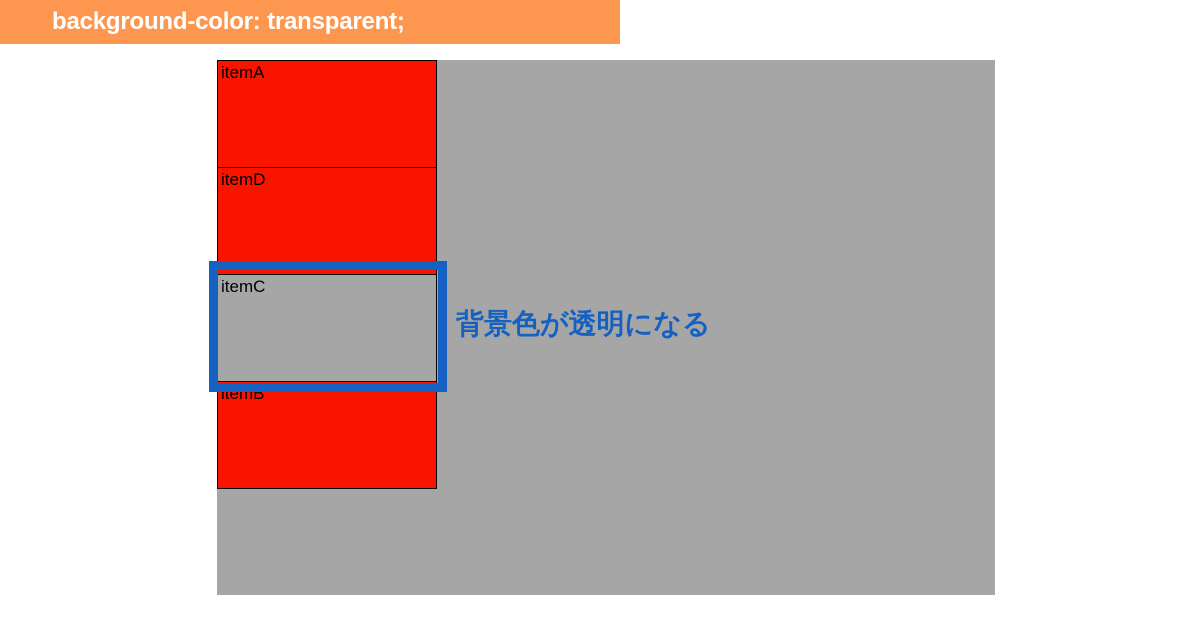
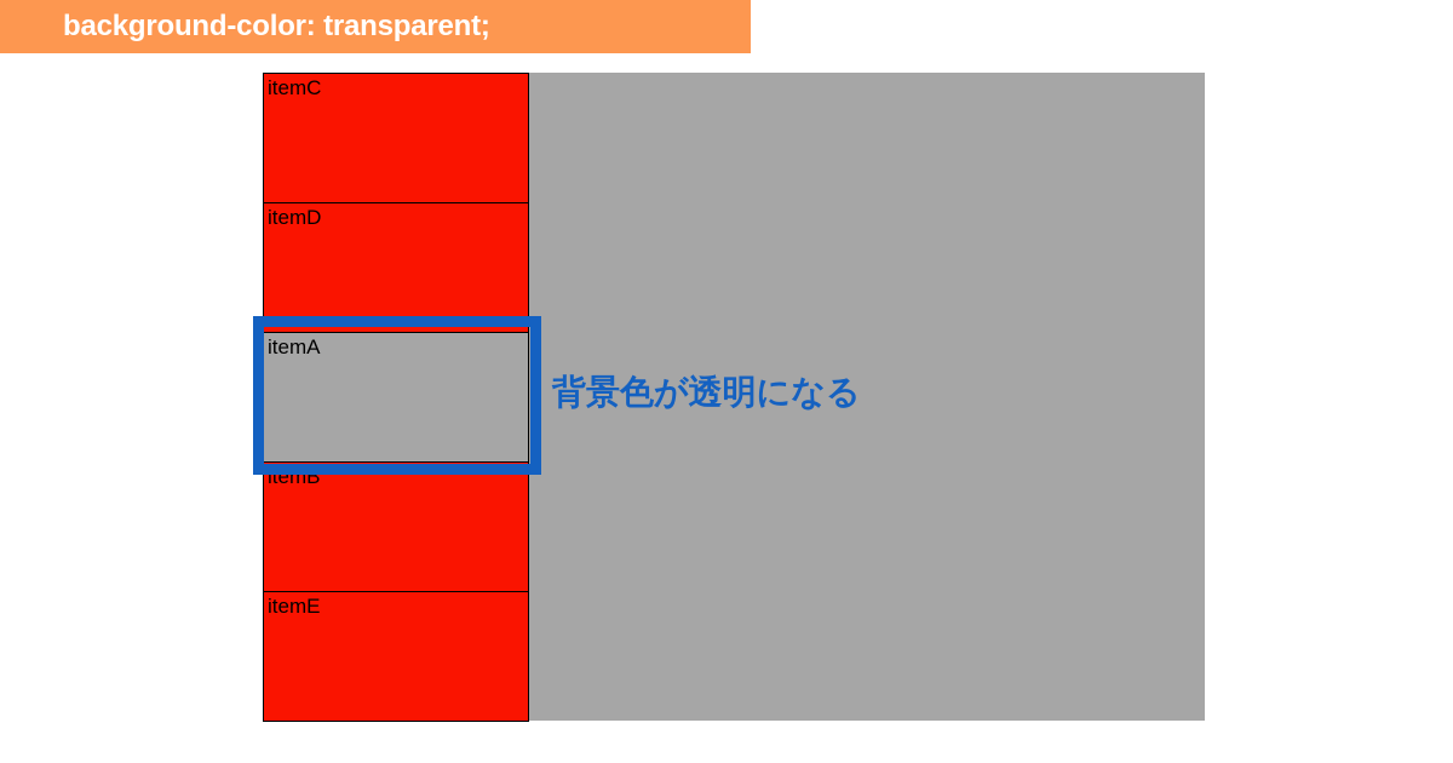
  background-color: transparent;
- itemA
+ itemC
  itemD
- itemC
+ itemA
  itemB
+ itemE
  背景色が透明になる
